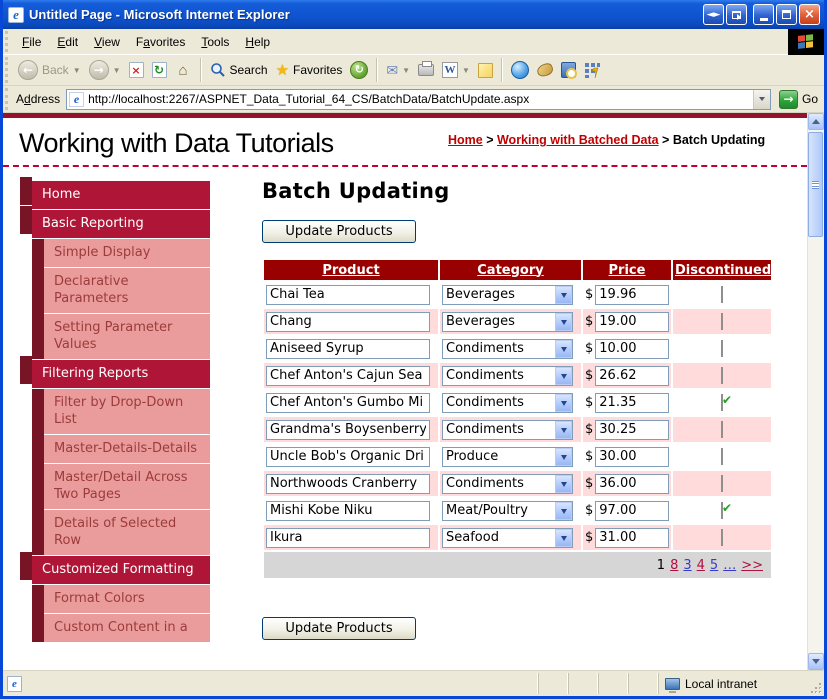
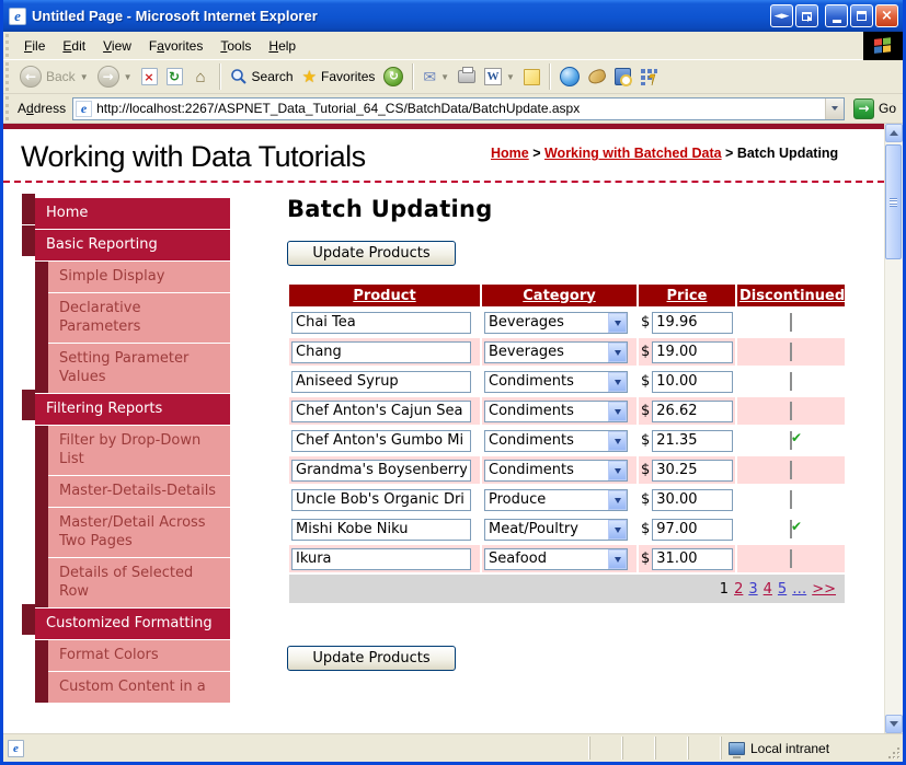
  e
  Untitled Page - Microsoft Internet Explorer
  ◄►
  ×
  File
  Edit
  View
  Favorites
  Tools
  Help
  ←
  Back
  ▼
  →
  ▼
  ×
  ↻
  ⌂
  Search
  ★
  Favorites
  ↻
  ✉
  ▼
  W
  ▼
  Address
  e
  http://localhost:2267/ASPNET_Data_Tutorial_64_CS/BatchData/BatchUpdate.aspx
  →
  Go
  Working with Data Tutorials
  Home > Working with Batched Data > Batch Updating
  Home
  Basic Reporting
  Simple Display
  Declarative Parameters
  Setting Parameter Values
  Filtering Reports
  Filter by Drop-Down List
  Master-Details-Details
  Master/Detail Across Two Pages
  Details of Selected Row
  Customized Formatting
  Format Colors
  Custom Content in a
  Batch Updating
  Update Products
  Product	Category	Price	Discontinued
  Chai Tea	Beverages	$ 19.96
  Chang	Beverages	$ 19.00
  Aniseed Syrup	Condiments	$ 10.00
  Chef Anton's Cajun Sea	Condiments	$ 26.62
  Chef Anton's Gumbo Mi	Condiments	$ 21.35
  Grandma's Boysenberry	Condiments	$ 30.25
  Uncle Bob's Organic Dri	Produce	$ 30.00
- Northwoods Cranberry	Condiments	$ 36.00
  Mishi Kobe Niku	Meat/Poultry	$ 97.00
  Ikura	Seafood	$ 31.00
- 1 8 3 4 5 … >>
+ 1 2 3 4 5 … >>
  Update Products
  e
  Local intranet
